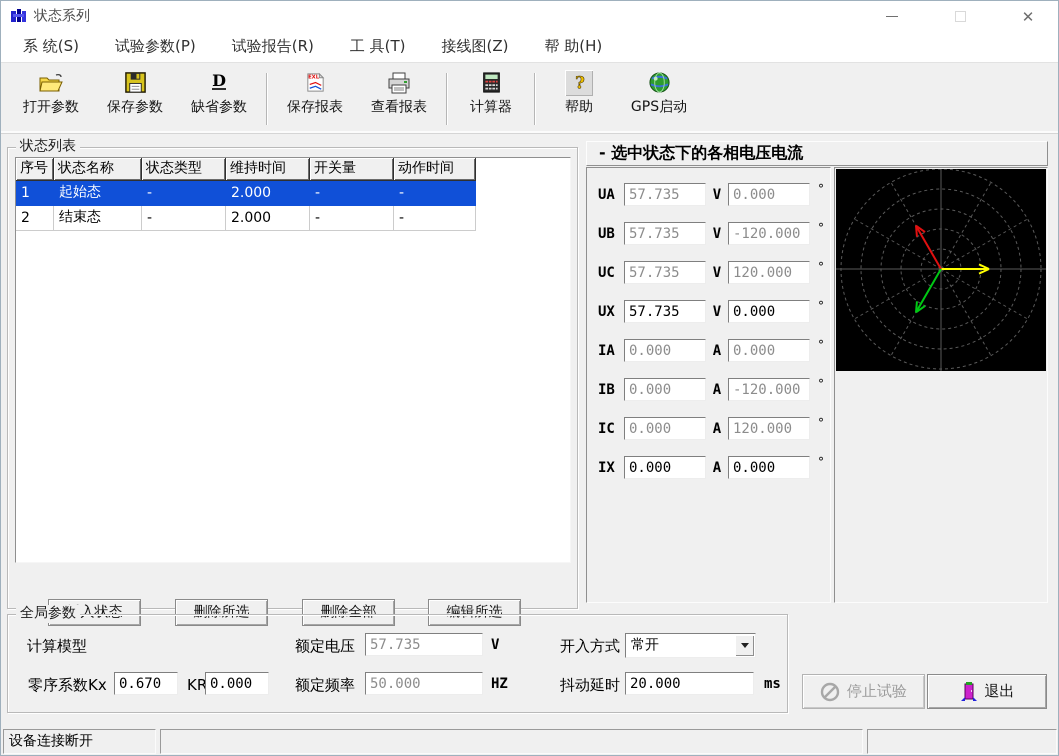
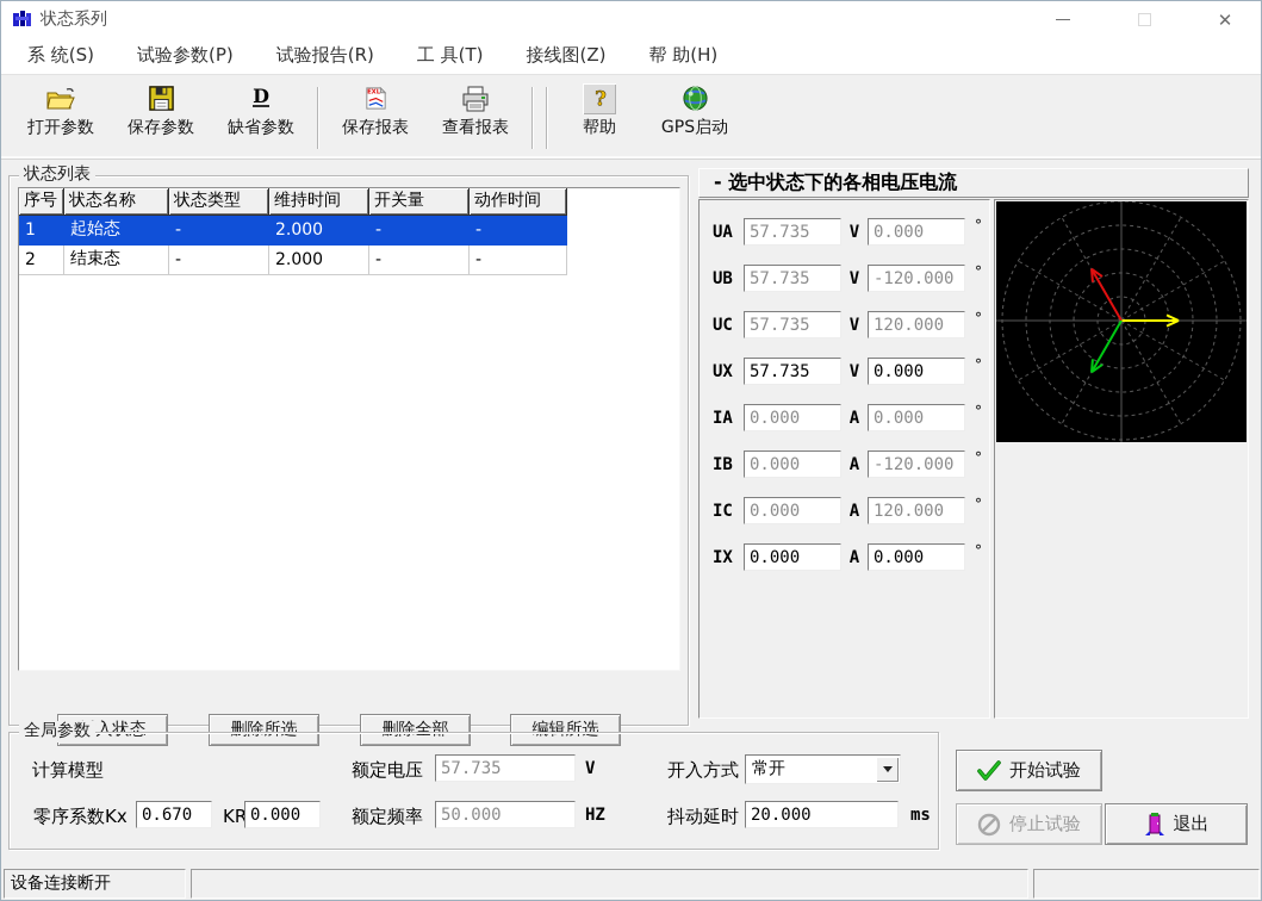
  状态系列
  ✕
  系 统(S)
  试验参数(P)
  试验报告(R)
  工 具(T)
  接线图(Z)
  帮 助(H)
  打开参数
  保存参数
  D
  缺省参数
  保存报表
  查看报表
- 计算器
  ?
  帮助
  GPS启动
  状态列表
  序号
  状态名称
  状态类型
  维持时间
  开关量
  动作时间
  1
  起始态
  -
  2.000
  -
  -
  2
  结束态
  -
  2.000
  -
  -
  入状态
  删除所选
  删除全部
  编辑所选
  - 选中状态下的各相电压电流
  UA
  57.735
  V
  0.000
  °
  UB
  57.735
  V
  -120.000
  °
  UC
  57.735
  V
  120.000
  °
  UX
  57.735
  V
  0.000
  °
  IA
  0.000
  A
  0.000
  °
  IB
  0.000
  A
  -120.000
  °
  IC
  0.000
  A
  120.000
  °
  IX
  0.000
  A
  0.000
  °
  全局参数
  计算模型
  额定电压
  57.735
  V
  开入方式
  常开
  零序系数Kx
  0.670
  KR
  0.000
  额定频率
  50.000
  HZ
  抖动延时
  20.000
  ms
+ 开始试验
  停止试验
  退出
  设备连接断开
